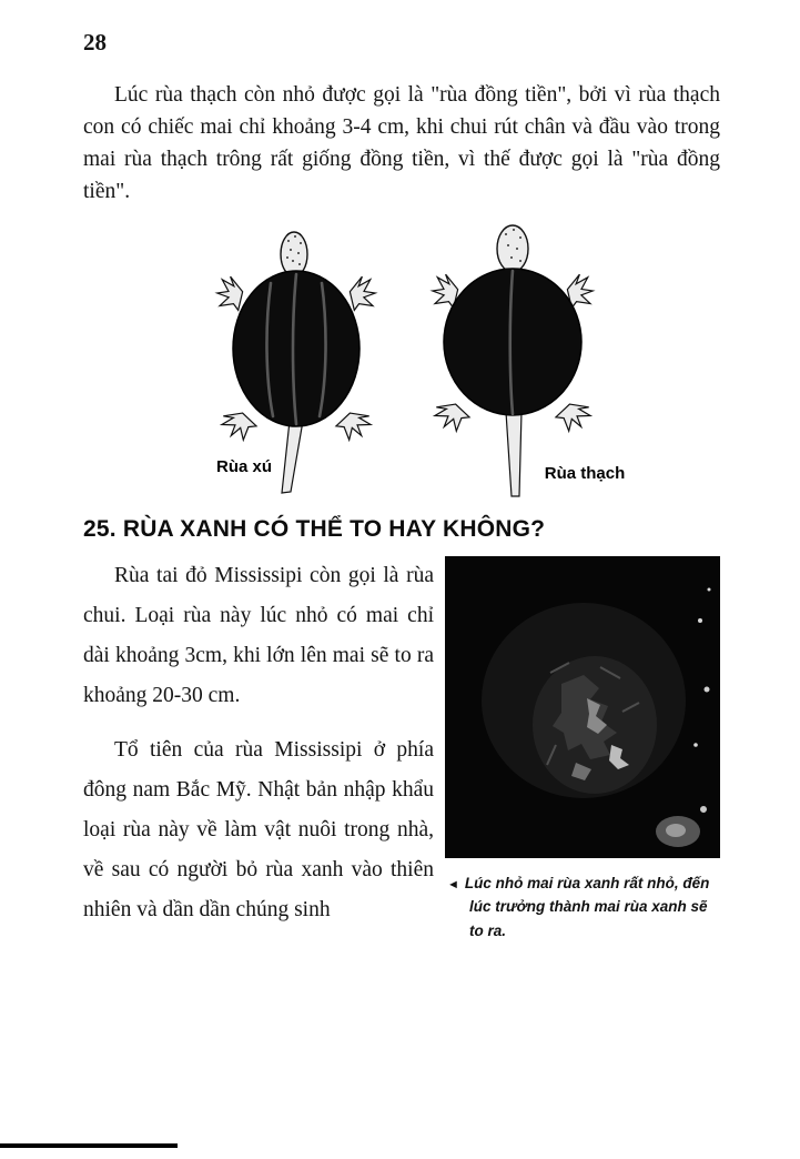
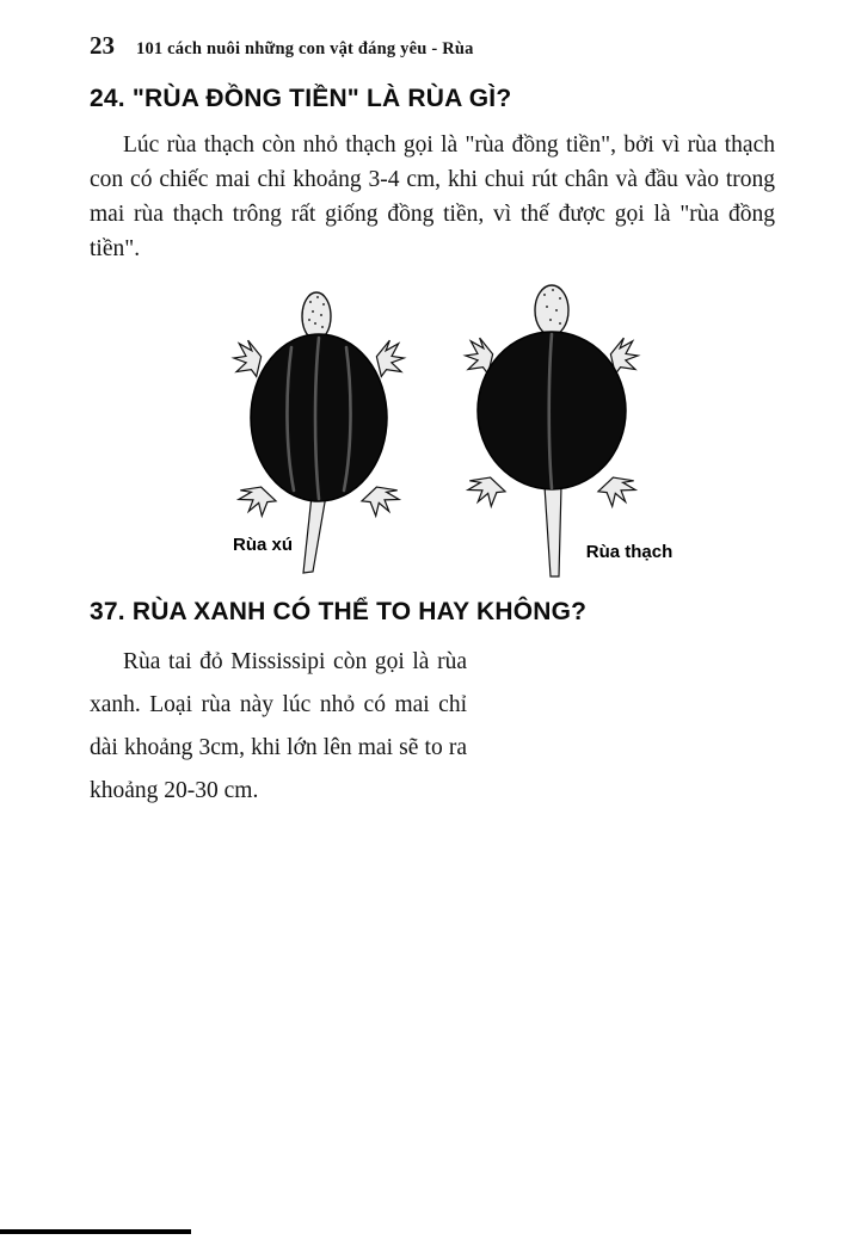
- 28
+ 23
+ 101 cách nuôi những con vật đáng yêu - Rùa
+ 24. "RÙA ĐỒNG TIỀN" LÀ RÙA GÌ?
- Lúc rùa thạch còn nhỏ được gọi là "rùa đồng tiền", bởi vì rùa thạch con có chiếc mai chỉ khoảng 3-4 cm, khi chui rút chân và đầu vào trong mai rùa thạch trông rất giống đồng tiền, vì thế được gọi là "rùa đồng tiền".
+ Lúc rùa thạch còn nhỏ thạch gọi là "rùa đồng tiền", bởi vì rùa thạch con có chiếc mai chỉ khoảng 3-4 cm, khi chui rút chân và đầu vào trong mai rùa thạch trông rất giống đồng tiền, vì thế được gọi là "rùa đồng tiền".
  Rùa xú
  Rùa thạch
- 25. RÙA XANH CÓ THỂ TO HAY KHÔNG?
+ 37. RÙA XANH CÓ THỂ TO HAY KHÔNG?
- Rùa tai đỏ Mississipi còn gọi là rùa chui. Loại rùa này lúc nhỏ có mai chỉ dài khoảng 3cm, khi lớn lên mai sẽ to ra khoảng 20-30 cm.
+ Rùa tai đỏ Mississipi còn gọi là rùa xanh. Loại rùa này lúc nhỏ có mai chỉ dài khoảng 3cm, khi lớn lên mai sẽ to ra khoảng 20-30 cm.
- Tổ tiên của rùa Mississipi ở phía đông nam Bắc Mỹ. Nhật bản nhập khẩu loại rùa này về làm vật nuôi trong nhà, về sau có người bỏ rùa xanh vào thiên nhiên và dần dần chúng sinh
- ◄ Lúc nhỏ mai rùa xanh rất nhỏ, đến lúc trưởng thành mai rùa xanh sẽ to ra.
